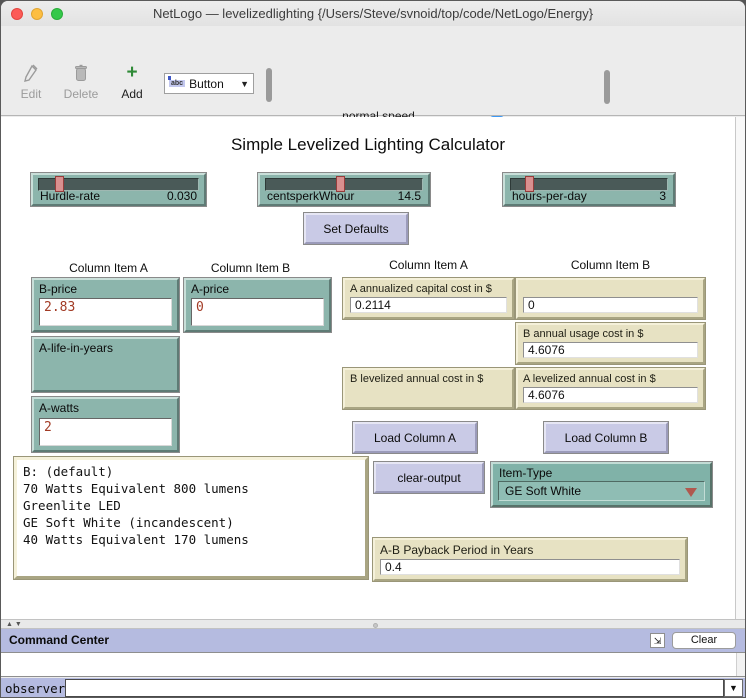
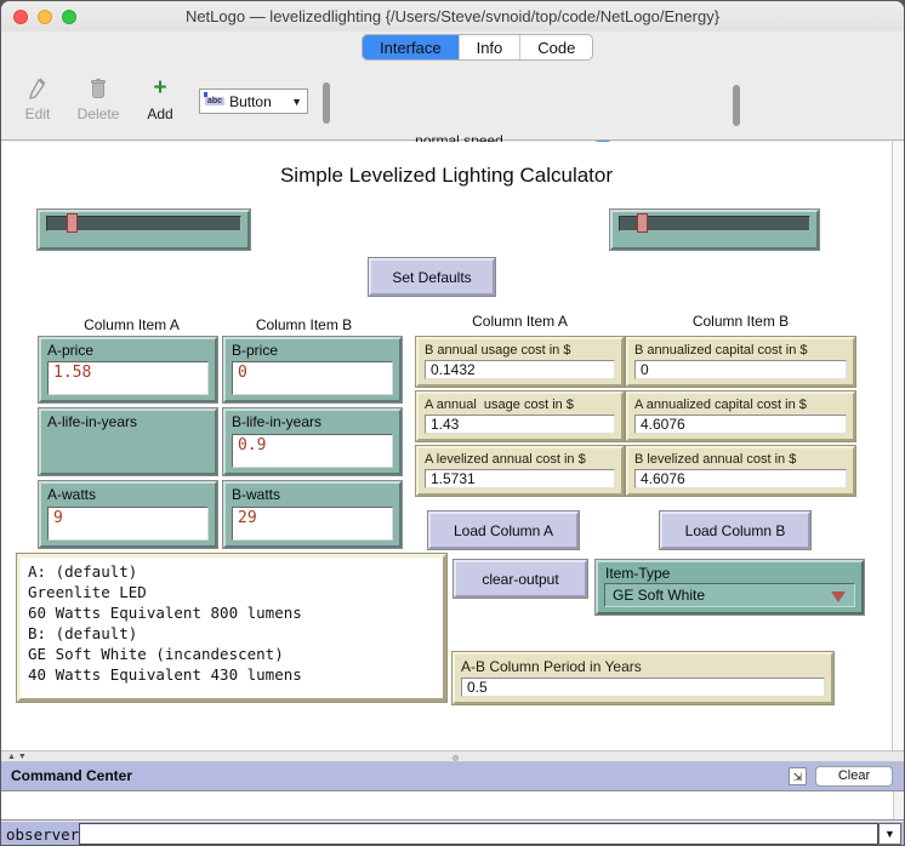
  NetLogo — levelizedlighting {/Users/Steve/svnoid/top/code/NetLogo/Energy}
+ Interface
+ Info
+ Code
  Edit
  Delete
  +
  Add
  Button
  ▼
  normal speed
  Simple Levelized Lighting Calculator
- Hurdle-rate
- 0.030
- centsperkWhour
- 14.5
- hours-per-day
- 3
  Set Defaults
  Column Item A
  Column Item B
  Column Item A
  Column Item B
- B-price
+ A-price
- 2.83
+ 1.58
- A-price
+ B-price
  0
  A-life-in-years
+ B-life-in-years
+ 0.9
  A-watts
- 2
+ 9
+ B-watts
+ 29
- A annualized capital cost in $
+ B annual usage cost in $
- 0.2114
+ 0.1432
+ B annualized capital cost in $
  0
+ A annual usage cost in $
+ 1.43
- B annual usage cost in $
+ A annualized capital cost in $
  4.6076
- B levelized annual cost in $
+ A levelized annual cost in $
+ 1.5731
- A levelized annual cost in $
+ B levelized annual cost in $
  4.6076
  Load Column A
  Load Column B
+ A: (default)
- B: (default)
+ Greenlite LED
- 70 Watts Equivalent 800 lumens
+ 60 Watts Equivalent 800 lumens
- Greenlite LED
+ B: (default)
  GE Soft White (incandescent)
- 40 Watts Equivalent 170 lumens
+ 40 Watts Equivalent 430 lumens
  clear-output
  Item-Type
  GE Soft White
- A-B Payback Period in Years
+ A-B Column Period in Years
- 0.4
+ 0.5
  Command Center
  ⇲
  Clear
  observer
  ▼
